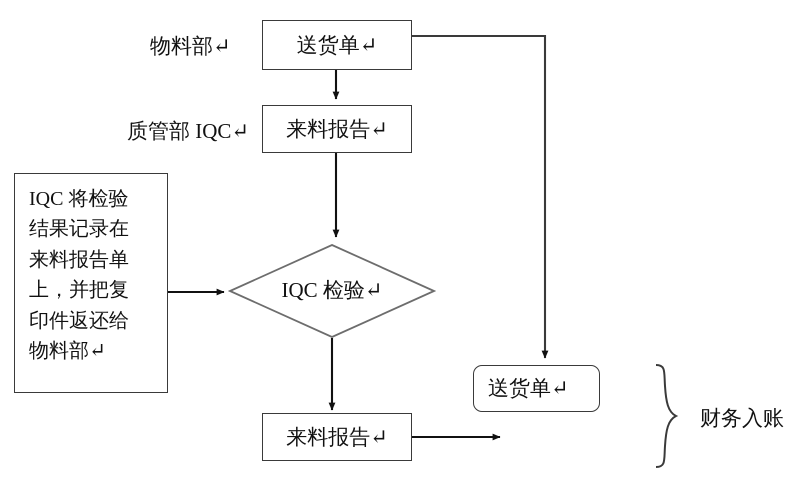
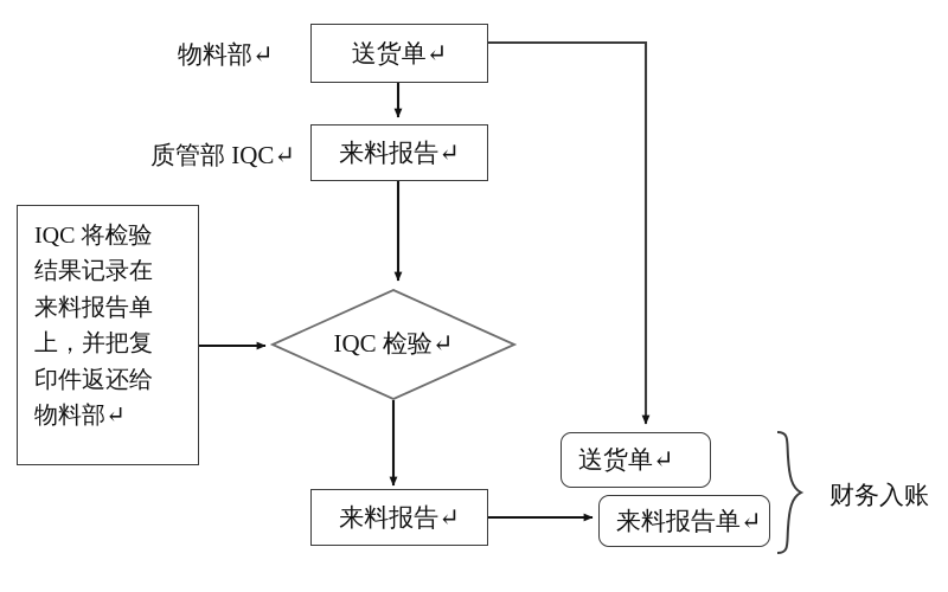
  物料部↵
  质管部 IQC↵
  送货单↵
  来料报告↵
  IQC 将检验
  结果记录在
  来料报告单
  上，并把复
  印件返还给
  物料部↵
  IQC 检验↵
  来料报告↵
  送货单↵
+ 来料报告单↵
  财务入账
